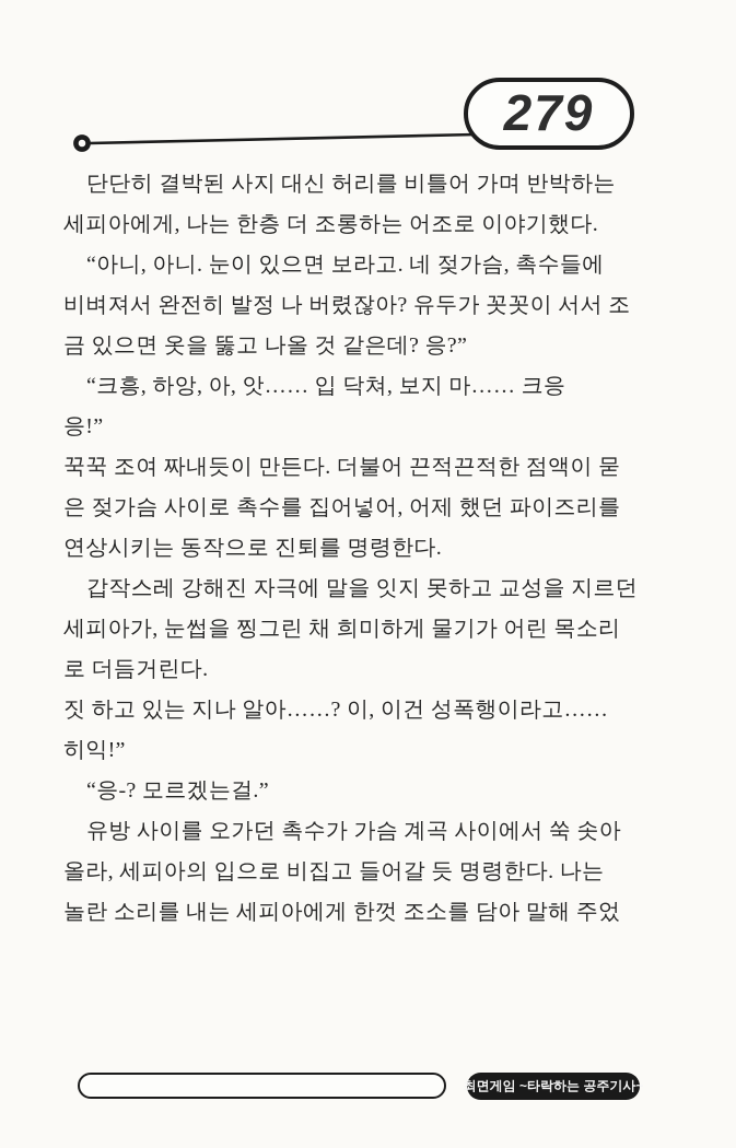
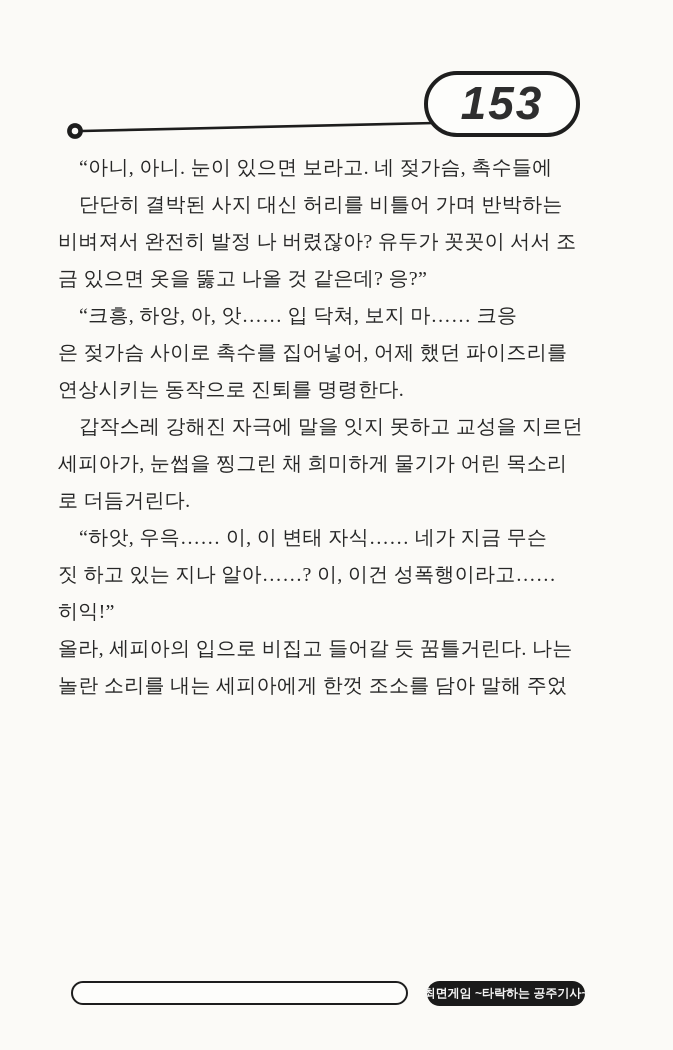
- 279
+ 153
- 단단히 결박된 사지 대신 허리를 비틀어 가며 반박하는
+ “아니, 아니. 눈이 있으면 보라고. 네 젖가슴, 촉수들에
- 세피아에게, 나는 한층 더 조롱하는 어조로 이야기했다.
- “아니, 아니. 눈이 있으면 보라고. 네 젖가슴, 촉수들에
+ 단단히 결박된 사지 대신 허리를 비틀어 가며 반박하는
  비벼져서 완전히 발정 나 버렸잖아? 유두가 꼿꼿이 서서 조
  금 있으면 옷을 뚫고 나올 것 같은데? 응?”
  “크흥, 하앙, 아, 앗…… 입 닥쳐, 보지 마…… 크응
- 응!”
- 꾹꾹 조여 짜내듯이 만든다. 더불어 끈적끈적한 점액이 묻
  은 젖가슴 사이로 촉수를 집어넣어, 어제 했던 파이즈리를
  연상시키는 동작으로 진퇴를 명령한다.
  갑작스레 강해진 자극에 말을 잇지 못하고 교성을 지르던
  세피아가, 눈썹을 찡그린 채 희미하게 물기가 어린 목소리
  로 더듬거린다.
+ “하앗, 우윽…… 이, 이 변태 자식…… 네가 지금 무슨
  짓 하고 있는 지나 알아……? 이, 이건 성폭행이라고……
  히익!”
- “응-? 모르겠는걸.”
- 유방 사이를 오가던 촉수가 가슴 계곡 사이에서 쑥 솟아
- 올라, 세피아의 입으로 비집고 들어갈 듯 명령한다. 나는
+ 올라, 세피아의 입으로 비집고 들어갈 듯 꿈틀거린다. 나는
  놀란 소리를 내는 세피아에게 한껏 조소를 담아 말해 주었
  최면게임 ~타락하는 공주기사~
